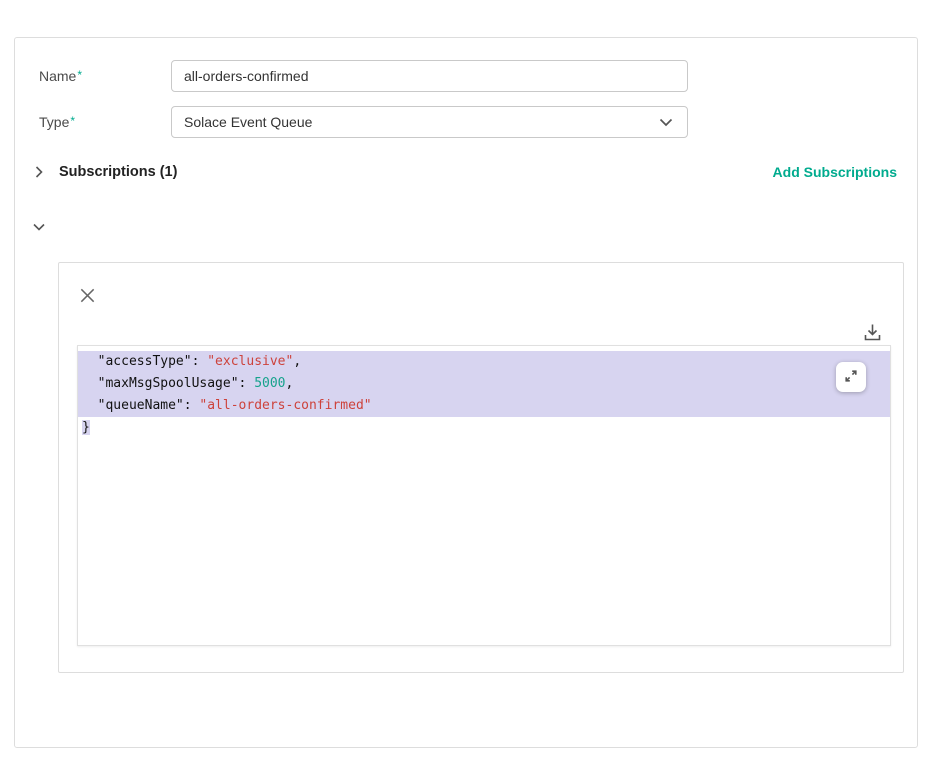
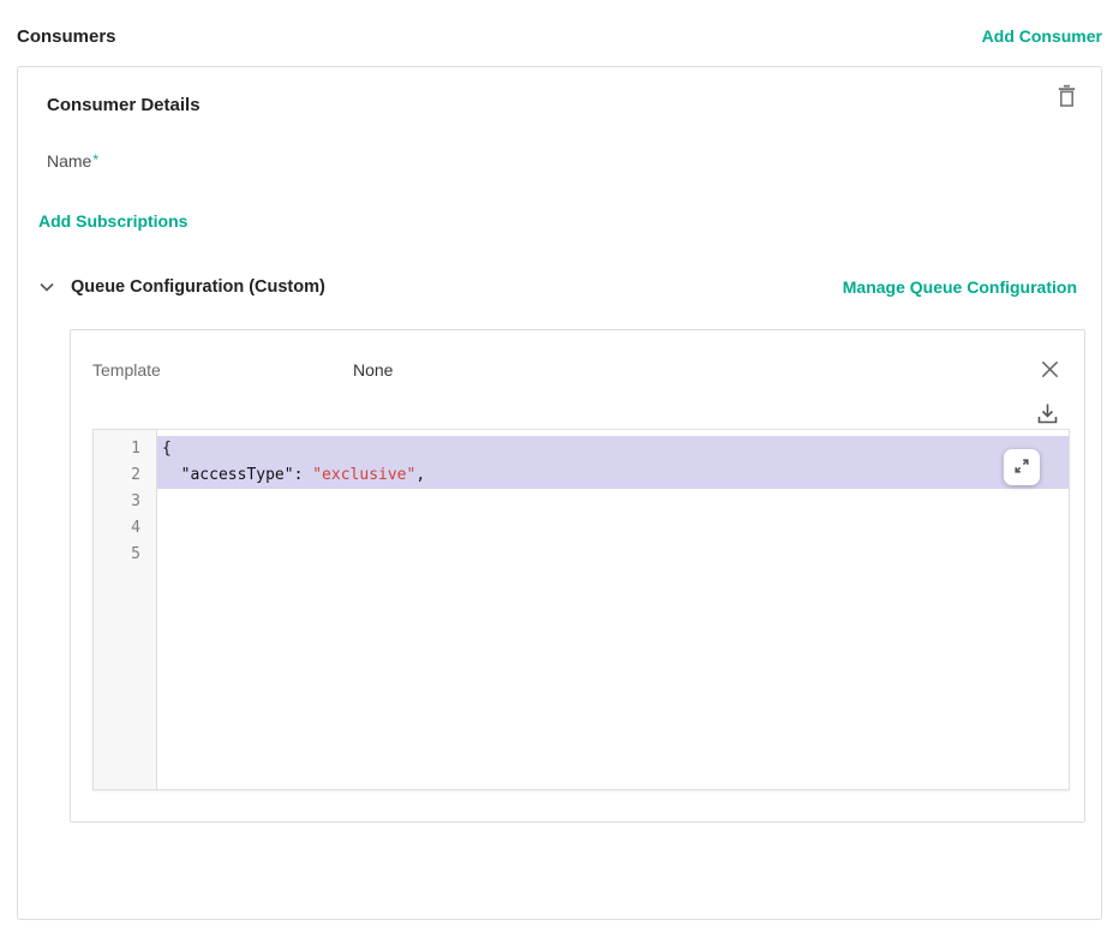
+ Consumers
+ Add Consumer
+ Consumer Details
  Name*
- all-orders-confirmed
- Type*
- Solace Event Queue
- Subscriptions (1)
  Add Subscriptions
+ Queue Configuration (Custom)
+ Manage Queue Configuration
+ Template
+ None
+ 1
+ 2
+ 3
+ 4
+ 5
+ {
  "accessType": "exclusive",
- "maxMsgSpoolUsage": 5000,
- "queueName": "all-orders-confirmed"
- }
